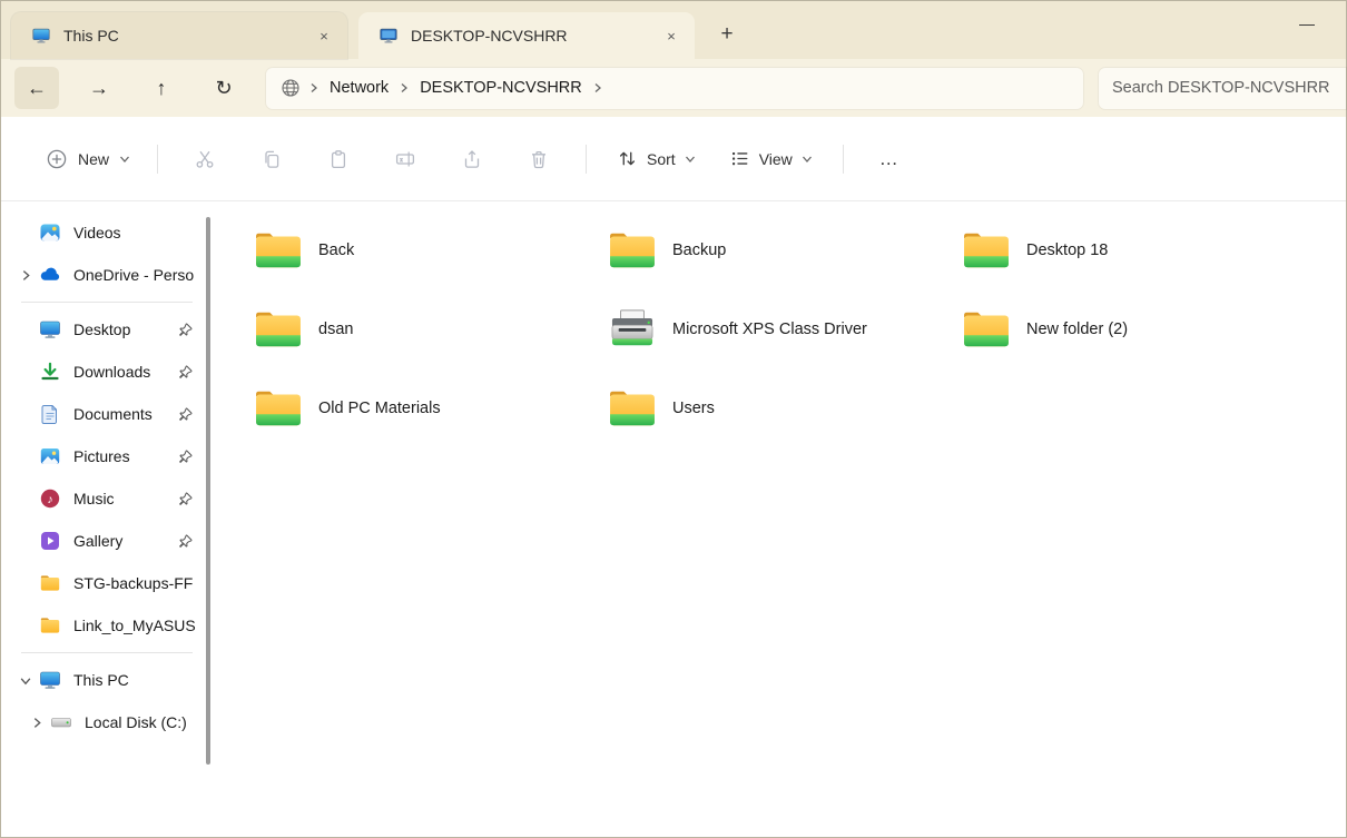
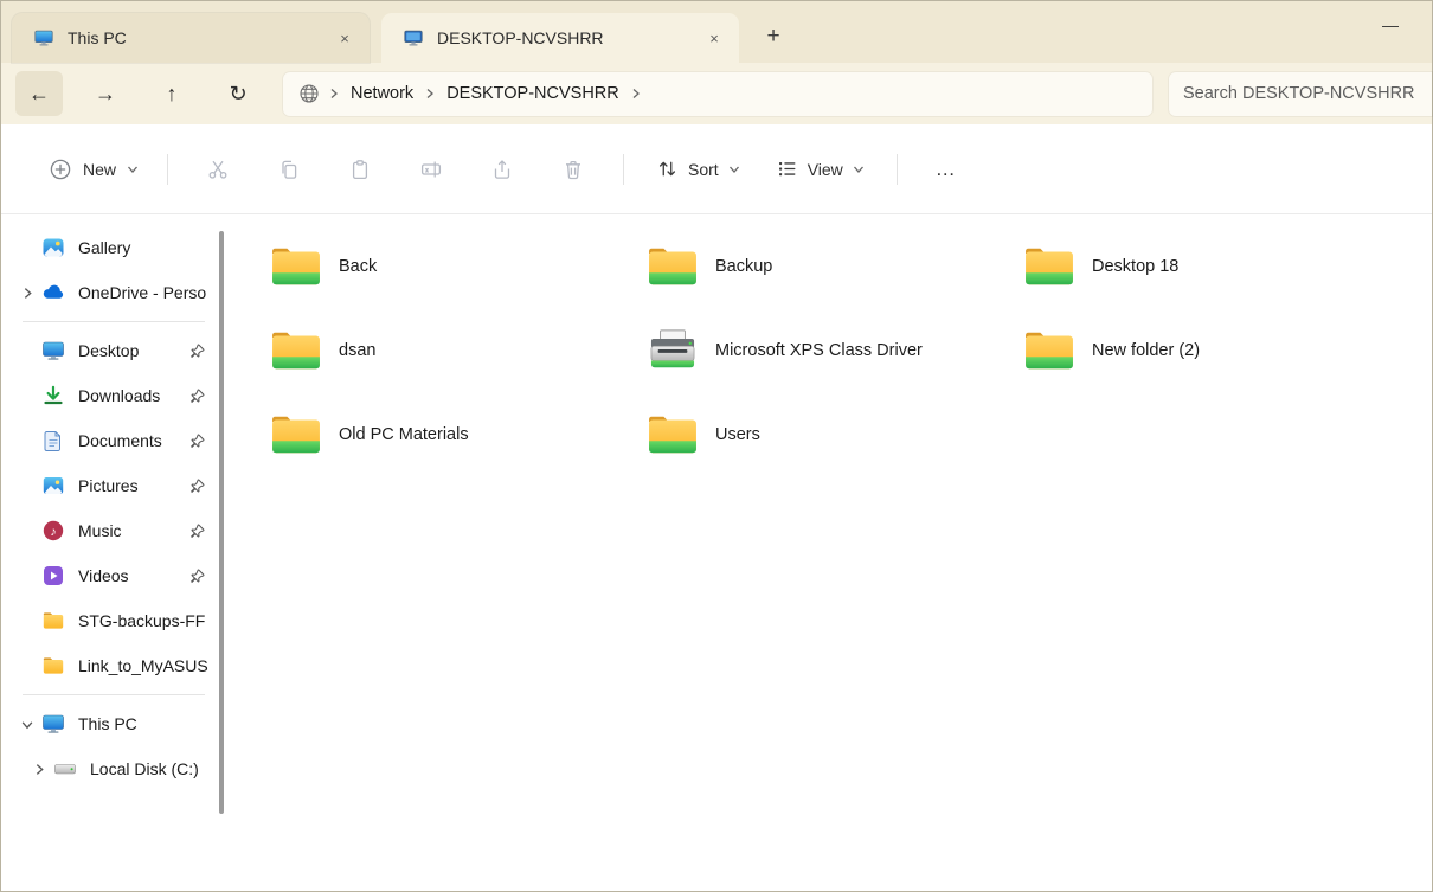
  This PC
  ×
  DESKTOP-NCVSHRR
  ×
  +
  —
  ←
  →
  ↑
  ↻
  Network
  DESKTOP-NCVSHRR
  Search DESKTOP-NCVSHRR
  New
  Sort
  View
  …
- Videos
+ Gallery
  OneDrive - Perso
  Desktop
  Downloads
  Documents
  Pictures
  ♪
  Music
- Gallery
+ Videos
  STG-backups-FF
  Link_to_MyASUS
  This PC
  Local Disk (C:)
  Back
  Backup
  Desktop 18
  dsan
  Microsoft XPS Class Driver
  New folder (2)
  Old PC Materials
  Users
